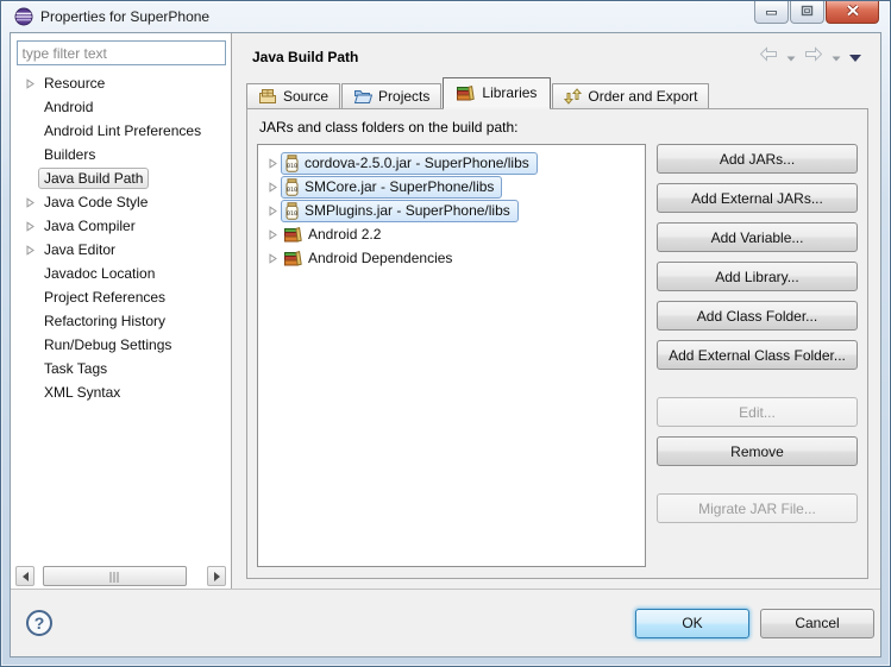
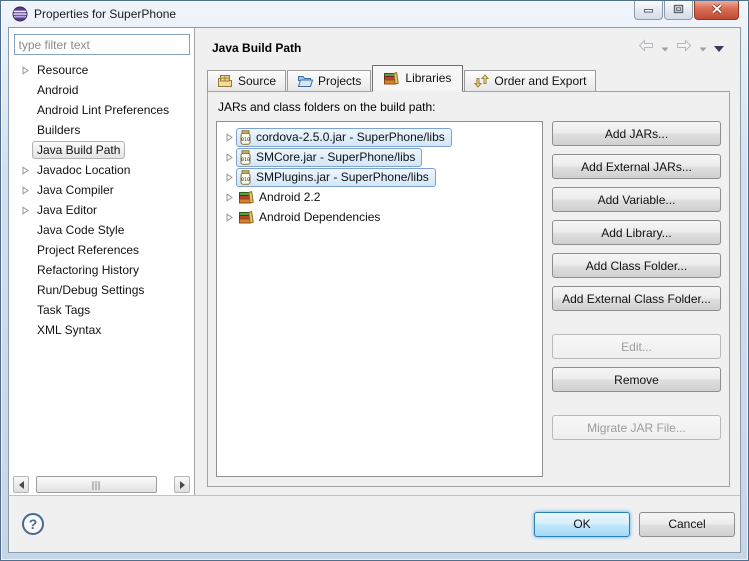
  Properties for SuperPhone
  type filter text
  Resource
  Android
  Android Lint Preferences
  Builders
  Java Build Path
- Java Code Style
+ Javadoc Location
  Java Compiler
  Java Editor
- Javadoc Location
+ Java Code Style
  Project References
  Refactoring History
  Run/Debug Settings
  Task Tags
  XML Syntax
  Java Build Path
  Source
  Projects
  Libraries
  Order and Export
  JARs and class folders on the build path:
  cordova-2.5.0.jar - SuperPhone/libs
  SMCore.jar - SuperPhone/libs
  SMPlugins.jar - SuperPhone/libs
  Android 2.2
  Android Dependencies
  Add JARs...
  Add External JARs...
  Add Variable...
  Add Library...
  Add Class Folder...
  Add External Class Folder...
  Edit...
  Remove
  Migrate JAR File...
  ?
  OK
  Cancel
